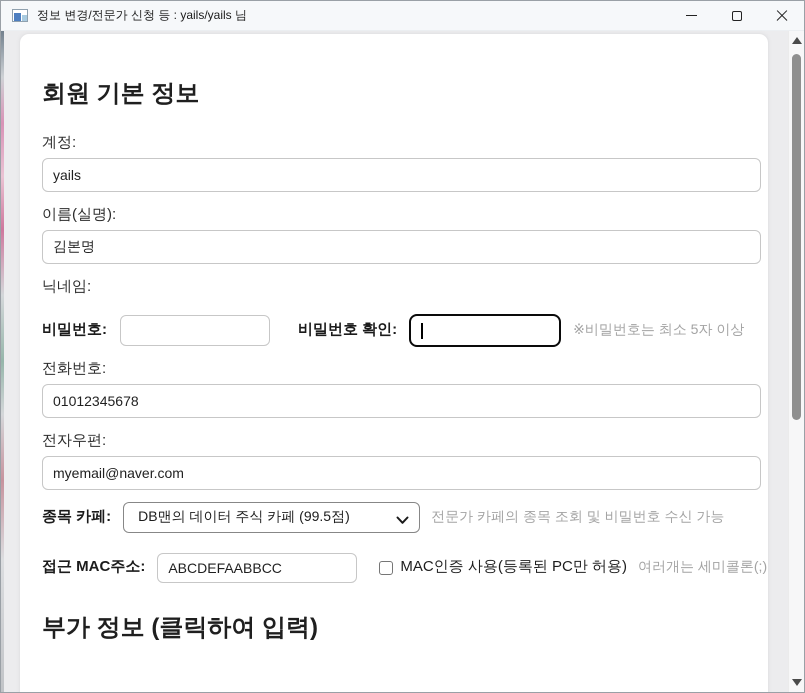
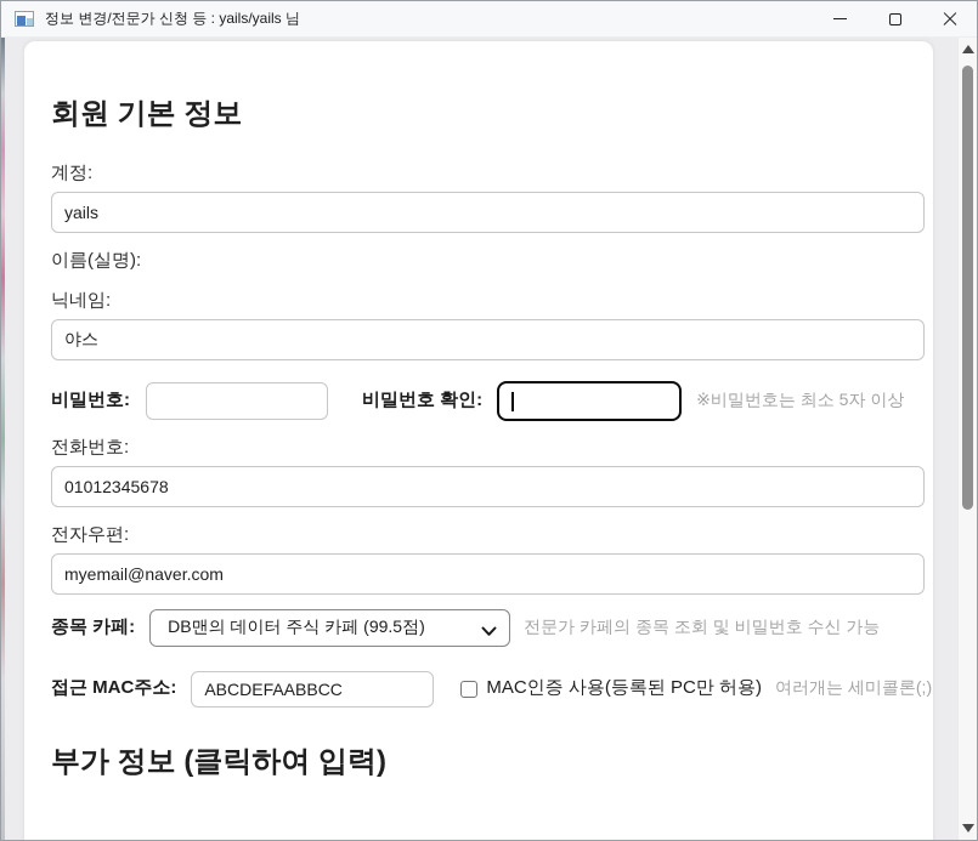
  정보 변경/전문가 신청 등 : yails/yails 님
  회원 기본 정보
  계정:
  yails
  이름(실명):
- 김본명
  닉네임:
+ 야스
  비밀번호:
  비밀번호 확인:
  ※비밀번호는 최소 5자 이상
  전화번호:
  01012345678
  전자우편:
  myemail@naver.com
  종목 카페:
  DB맨의 데이터 주식 카페 (99.5점)
  전문가 카페의 종목 조회 및 비밀번호 수신 가능
  접근 MAC주소:
  ABCDEFAABBCC
  MAC인증 사용(등록된 PC만 허용)
  여러개는 세미콜론(;)
  부가 정보 (클릭하여 입력)
